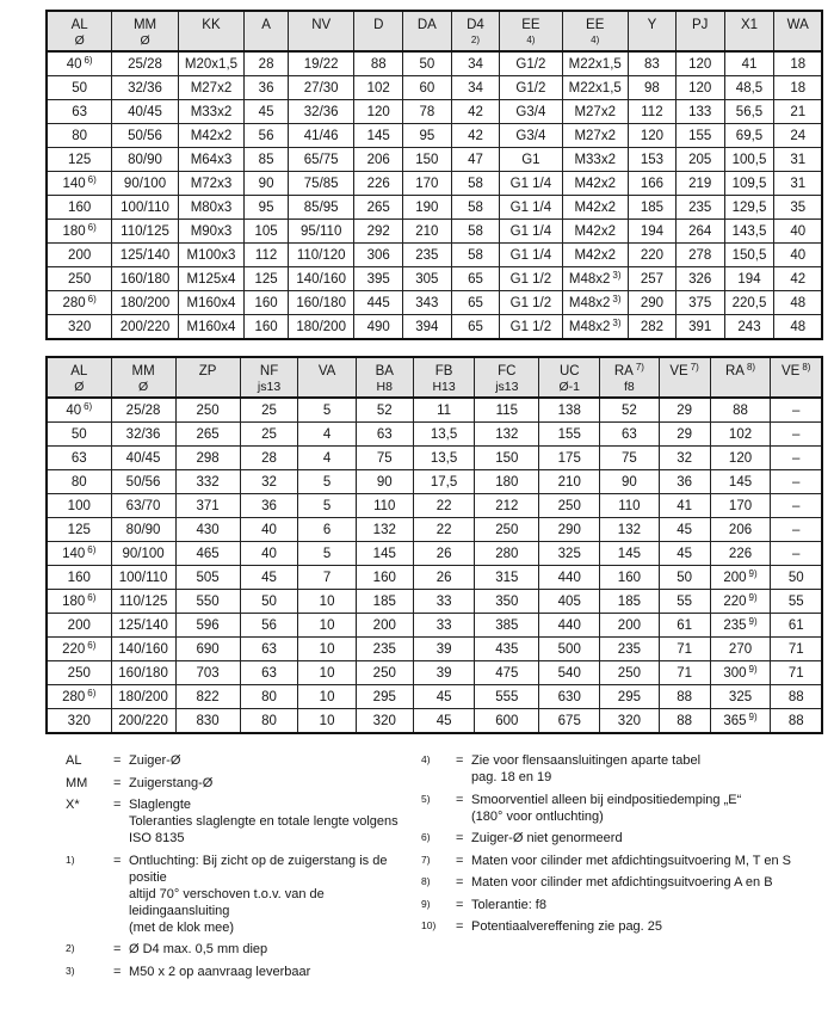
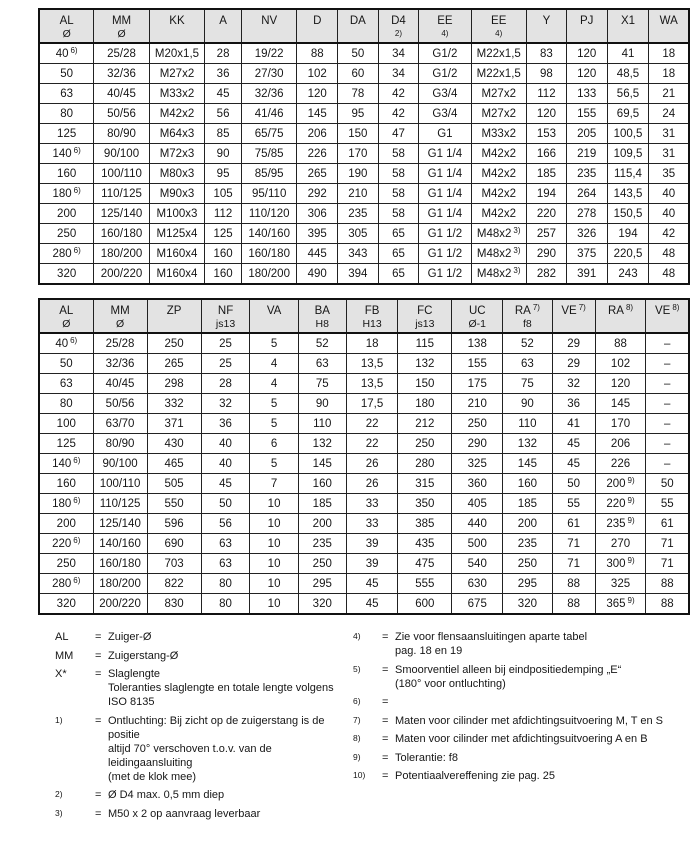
  ALØ	MMØ	KK	A	NV	D	DA	D42)	EE4)	EE4)	Y	PJ	X1	WA
  40 6)	25/28	M20x1,5	28	19/22	88	50	34	G1/2	M22x1,5	83	120	41	18
  50	32/36	M27x2	36	27/30	102	60	34	G1/2	M22x1,5	98	120	48,5	18
  63	40/45	M33x2	45	32/36	120	78	42	G3/4	M27x2	112	133	56,5	21
  80	50/56	M42x2	56	41/46	145	95	42	G3/4	M27x2	120	155	69,5	24
  125	80/90	M64x3	85	65/75	206	150	47	G1	M33x2	153	205	100,5	31
  140 6)	90/100	M72x3	90	75/85	226	170	58	G1 1/4	M42x2	166	219	109,5	31
- 160	100/110	M80x3	95	85/95	265	190	58	G1 1/4	M42x2	185	235	129,5	35
+ 160	100/110	M80x3	95	85/95	265	190	58	G1 1/4	M42x2	185	235	115,4	35
  180 6)	110/125	M90x3	105	95/110	292	210	58	G1 1/4	M42x2	194	264	143,5	40
  200	125/140	M100x3	112	110/120	306	235	58	G1 1/4	M42x2	220	278	150,5	40
  250	160/180	M125x4	125	140/160	395	305	65	G1 1/2	M48x2 3)	257	326	194	42
  280 6)	180/200	M160x4	160	160/180	445	343	65	G1 1/2	M48x2 3)	290	375	220,5	48
  320	200/220	M160x4	160	180/200	490	394	65	G1 1/2	M48x2 3)	282	391	243	48
  ALØ	MMØ	ZP	NFjs13	VA	BAH8	FBH13	FCjs13	UCØ-1	RA 7)f8	VE 7)	RA 8)	VE 8)
- 40 6)	25/28	250	25	5	52	11	115	138	52	29	88	–
+ 40 6)	25/28	250	25	5	52	18	115	138	52	29	88	–
  50	32/36	265	25	4	63	13,5	132	155	63	29	102	–
  63	40/45	298	28	4	75	13,5	150	175	75	32	120	–
  80	50/56	332	32	5	90	17,5	180	210	90	36	145	–
  100	63/70	371	36	5	110	22	212	250	110	41	170	–
  125	80/90	430	40	6	132	22	250	290	132	45	206	–
  140 6)	90/100	465	40	5	145	26	280	325	145	45	226	–
- 160	100/110	505	45	7	160	26	315	440	160	50	200 9)	50
+ 160	100/110	505	45	7	160	26	315	360	160	50	200 9)	50
  180 6)	110/125	550	50	10	185	33	350	405	185	55	220 9)	55
  200	125/140	596	56	10	200	33	385	440	200	61	235 9)	61
  220 6)	140/160	690	63	10	235	39	435	500	235	71	270	71
  250	160/180	703	63	10	250	39	475	540	250	71	300 9)	71
  280 6)	180/200	822	80	10	295	45	555	630	295	88	325	88
  320	200/220	830	80	10	320	45	600	675	320	88	365 9)	88
  AL
  =
  Zuiger-Ø
  MM
  =
  Zuigerstang-Ø
  X*
  =
  Slaglengte
  Toleranties slaglengte en totale lengte volgens ISO 8135
  1)
  =
  Ontluchting: Bij zicht op de zuigerstang is de positie
  altijd 70° verschoven t.o.v. van de leidingaansluiting
  (met de klok mee)
  2)
  =
  Ø D4 max. 0,5 mm diep
  3)
  =
  M50 x 2 op aanvraag leverbaar
  4)
  =
  Zie voor flensaansluitingen aparte tabel
  pag. 18 en 19
  5)
  =
  Smoorventiel alleen bij eindpositiedemping „E“
  (180° voor ontluchting)
  6)
  =
- Zuiger-Ø niet genormeerd
  7)
  =
  Maten voor cilinder met afdichtingsuitvoering M, T en S
  8)
  =
  Maten voor cilinder met afdichtingsuitvoering A en B
  9)
  =
  Tolerantie: f8
  10)
  =
  Potentiaalvereffening zie pag. 25
